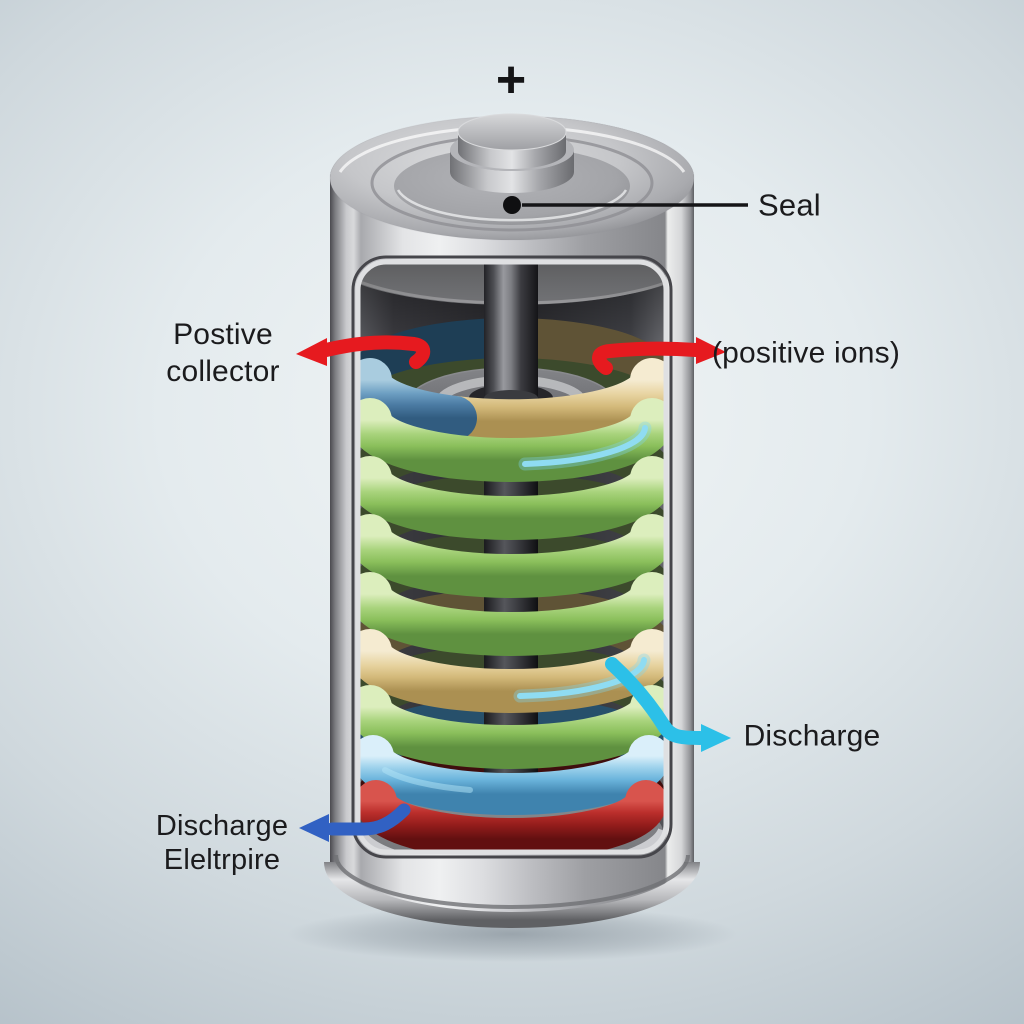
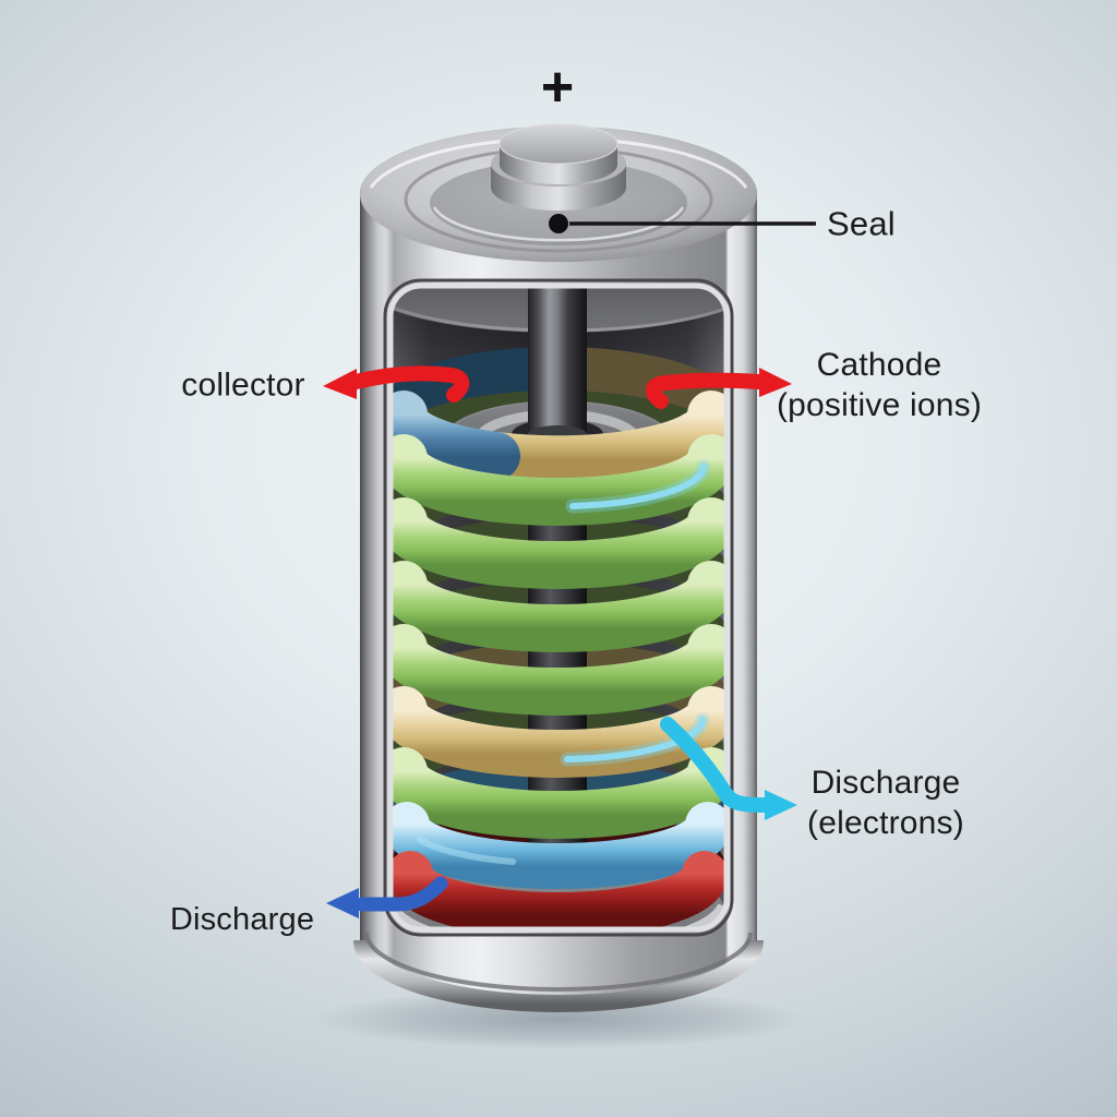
  +
  Seal
- Postive
  collector
+ Cathode
  (positive ions)
  Discharge
+ (electrons)
  Discharge
- Eleltrpire
